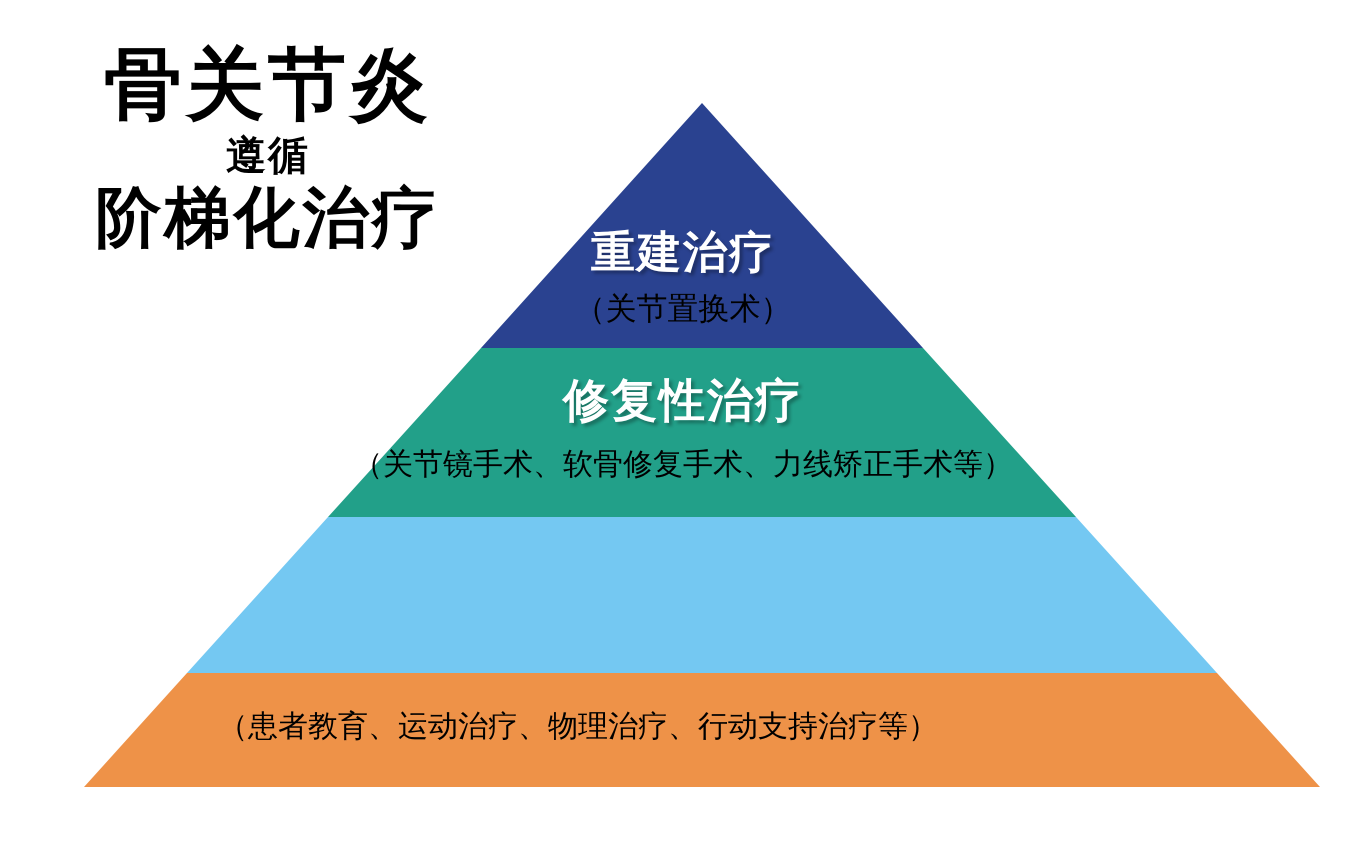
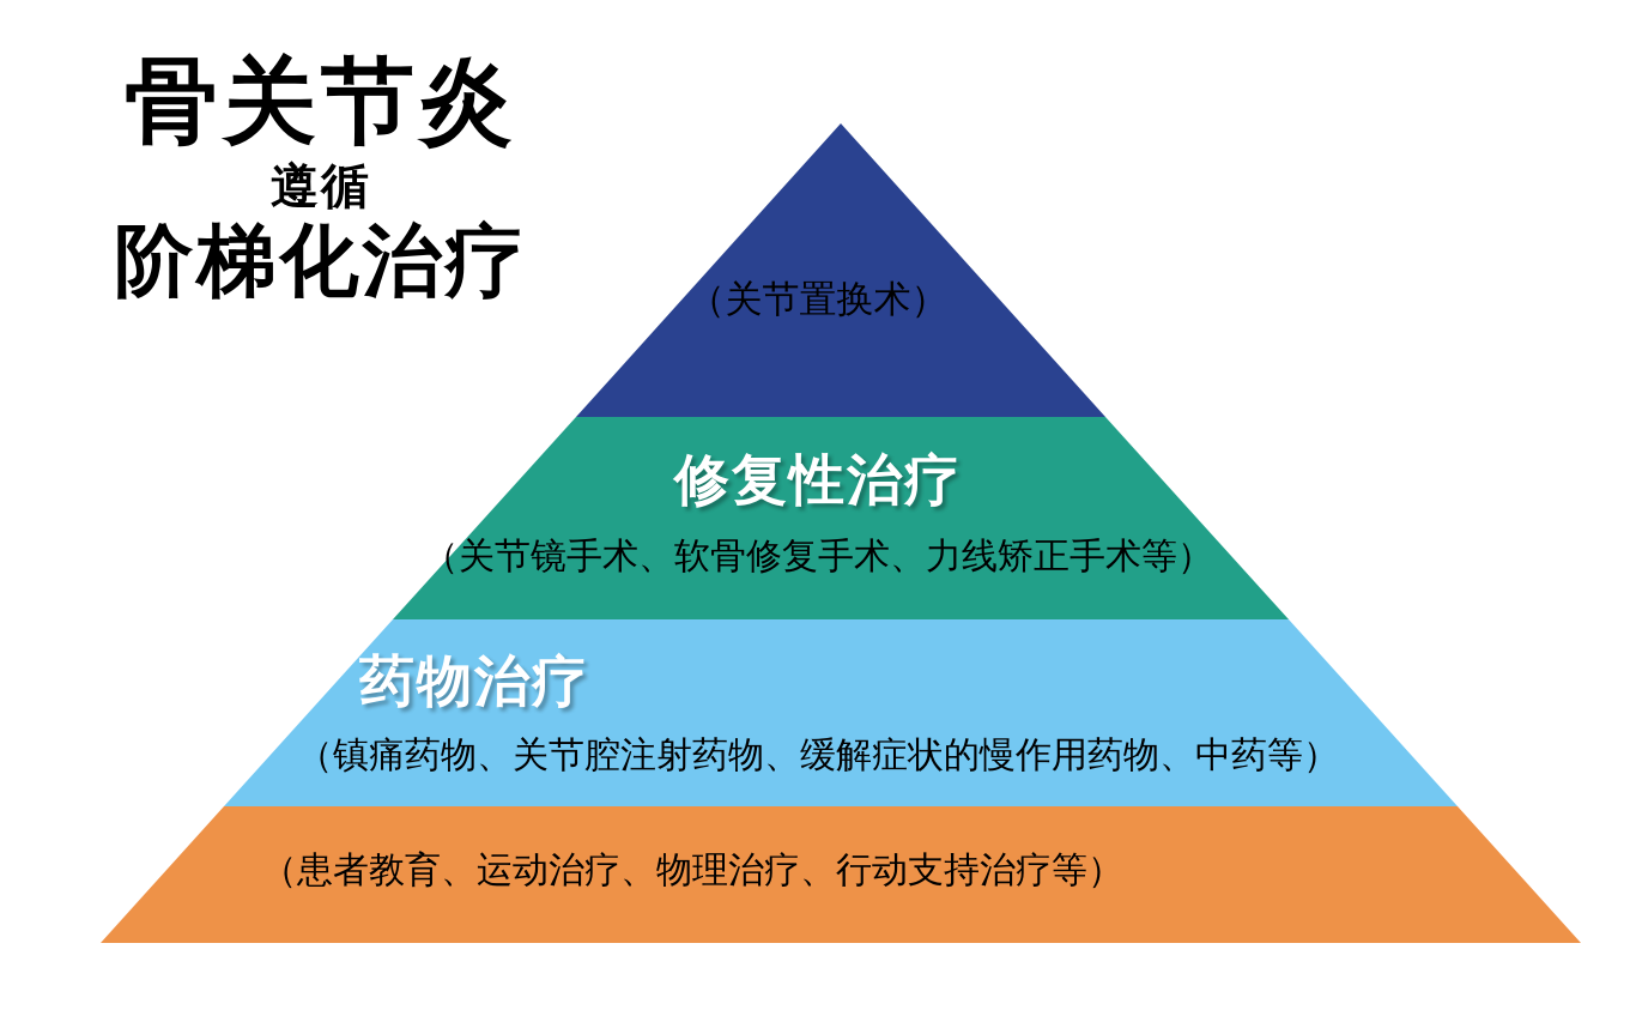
  骨关节炎
  遵循
  阶梯化治疗
- 重建治疗
  （关节置换术）
  修复性治疗
  （关节镜手术、软骨修复手术、力线矫正手术等）
+ 药物治疗
+ （镇痛药物、关节腔注射药物、缓解症状的慢作用药物、中药等）
  （患者教育、运动治疗、物理治疗、行动支持治疗等）
